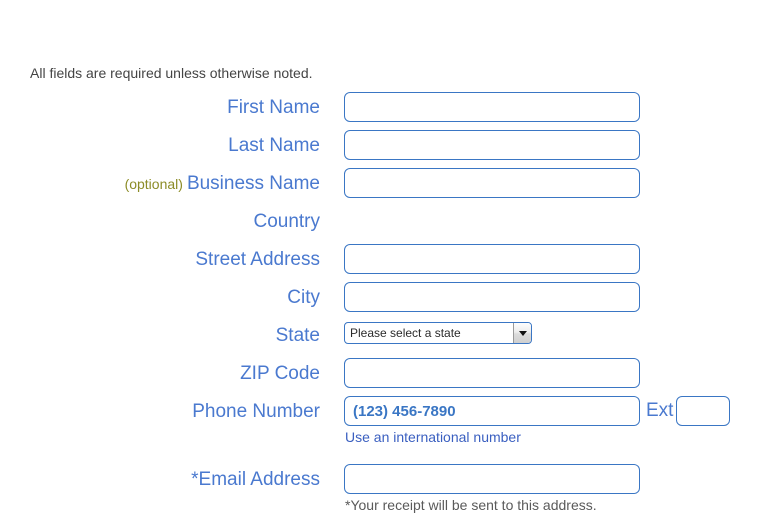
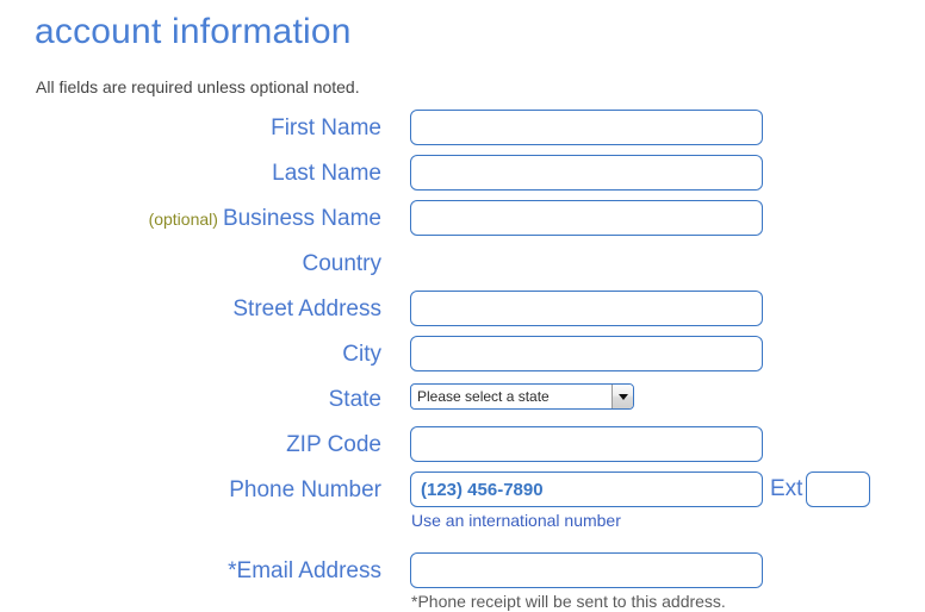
+ account information
- All fields are required unless otherwise noted.
+ All fields are required unless optional noted.
  First Name
  Last Name
  (optional) Business Name
  Country
  Street Address
  City
  State
  Please select a state
  ZIP Code
  Phone Number
  (123) 456-7890
  Ext
  Use an international number
  *Email Address
- *Your receipt will be sent to this address.
+ *Phone receipt will be sent to this address.
